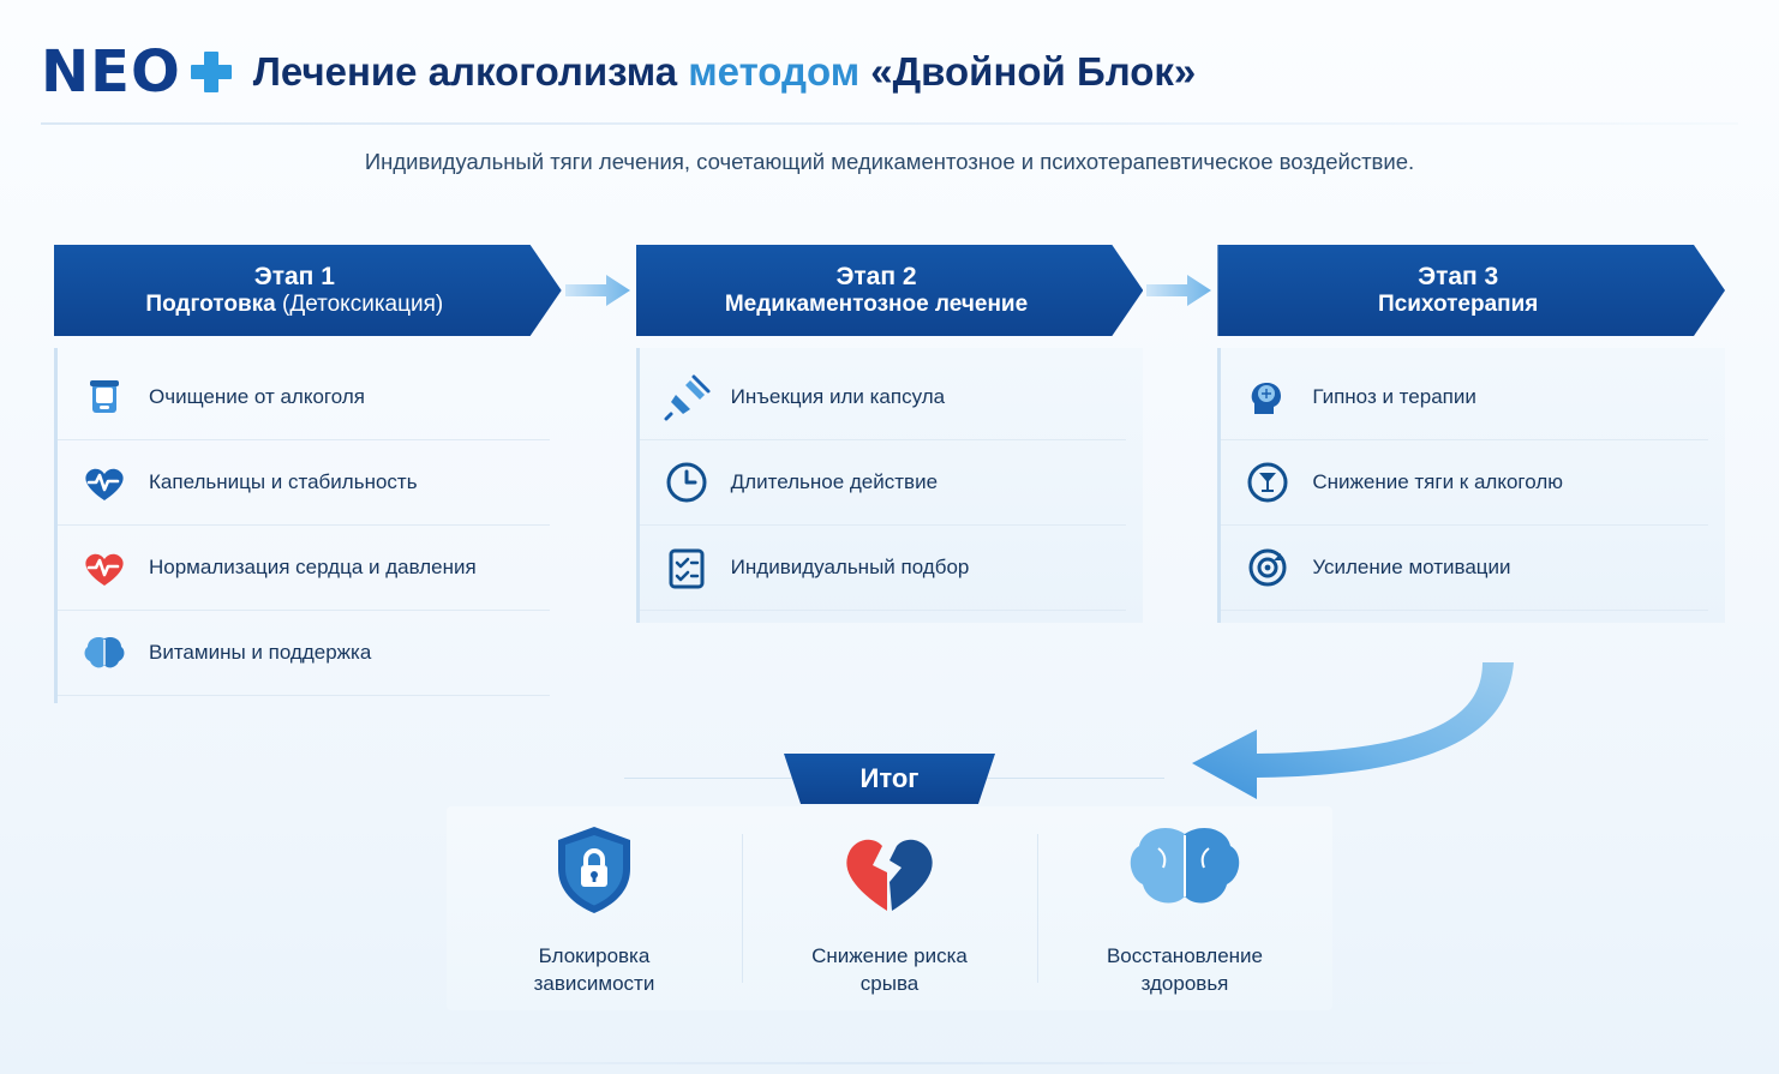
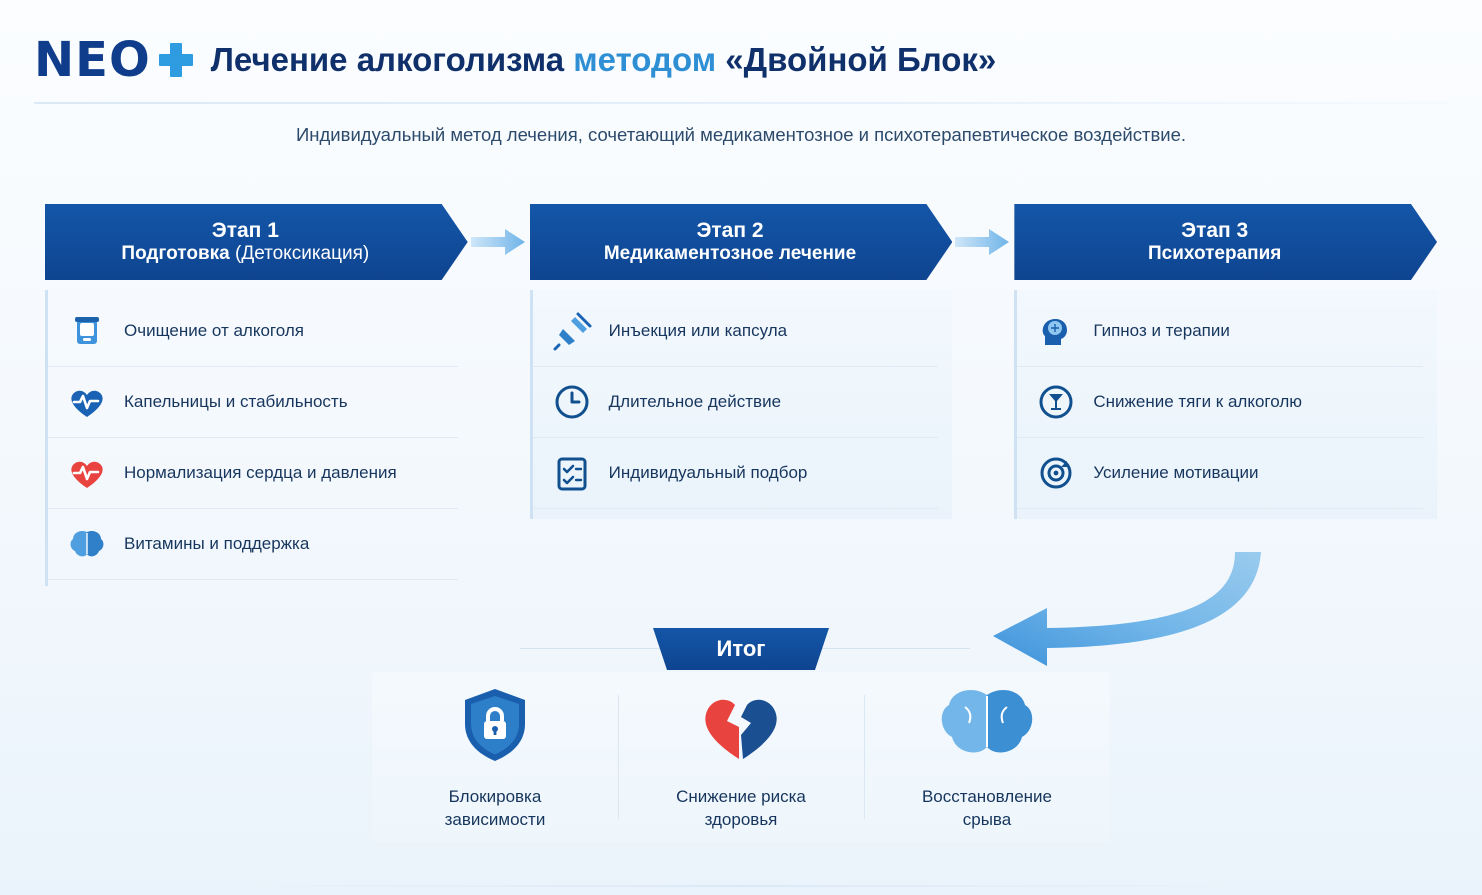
  NEO
  Лечение алкоголизма методом «Двойной Блок»
- Индивидуальный тяги лечения, сочетающий медикаментозное и психотерапевтическое воздействие.
+ Индивидуальный метод лечения, сочетающий медикаментозное и психотерапевтическое воздействие.
  Этап 1
  Подготовка (Детоксикация)
  Очищение от алкоголя
  Капельницы и стабильность
  Нормализация сердца и давления
  Витамины и поддержка
  Этап 2
  Медикаментозное лечение
  Инъекция или капсула
  Длительное действие
  Индивидуальный подбор
  Этап 3
  Психотерапия
  Гипноз и терапии
  Снижение тяги к алкоголю
  Усиление мотивации
  Итог
  Блокировка
  зависимости
  Снижение риска
- срыва
+ здоровья
  Восстановление
- здоровья
+ срыва
